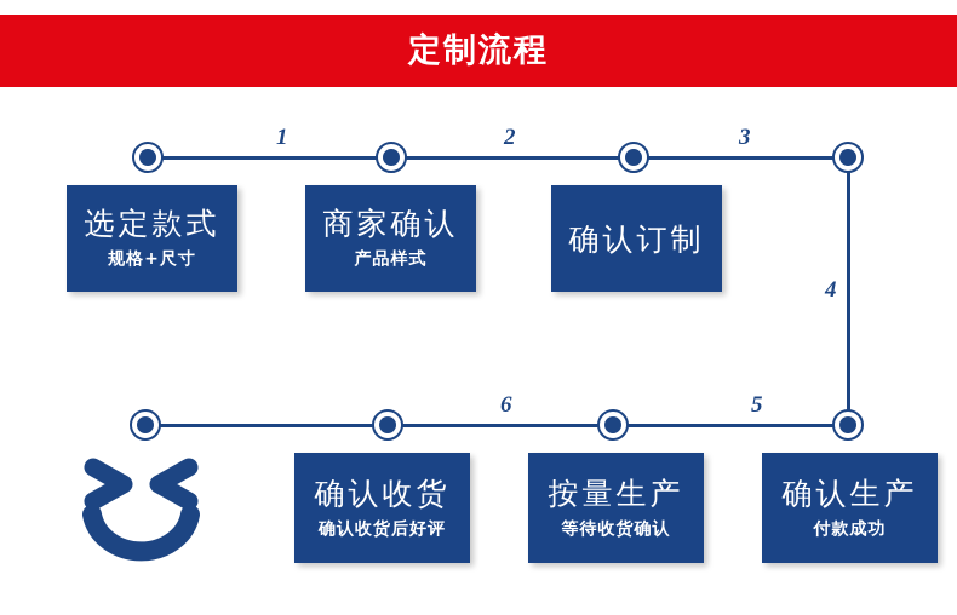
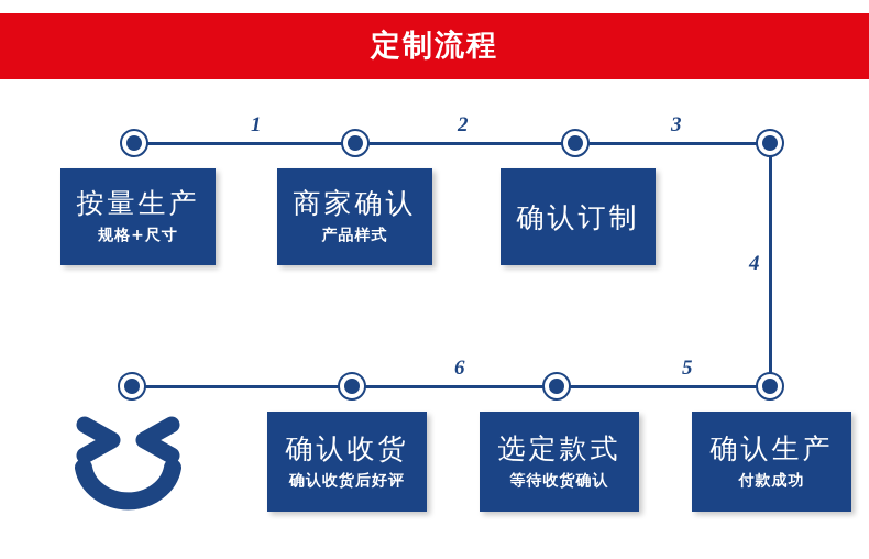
  定制流程
  1
  2
  3
  4
  5
  6
- 选定款式
+ 按量生产
  规格+尺寸
  商家确认
  产品样式
  确认订制
  确认生产
  付款成功
- 按量生产
+ 选定款式
  等待收货确认
  确认收货
  确认收货后好评
